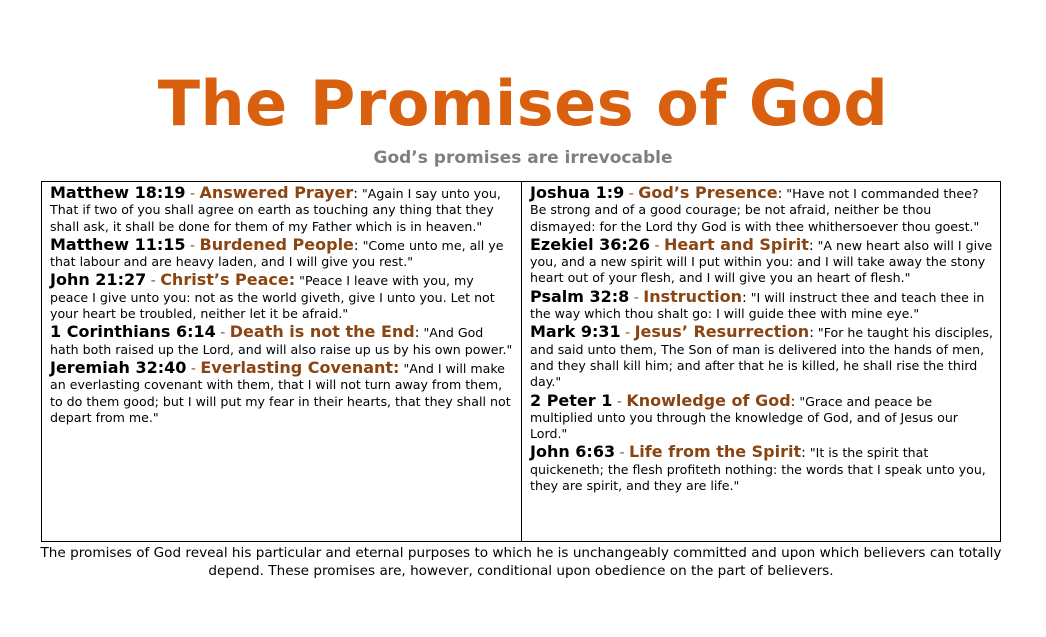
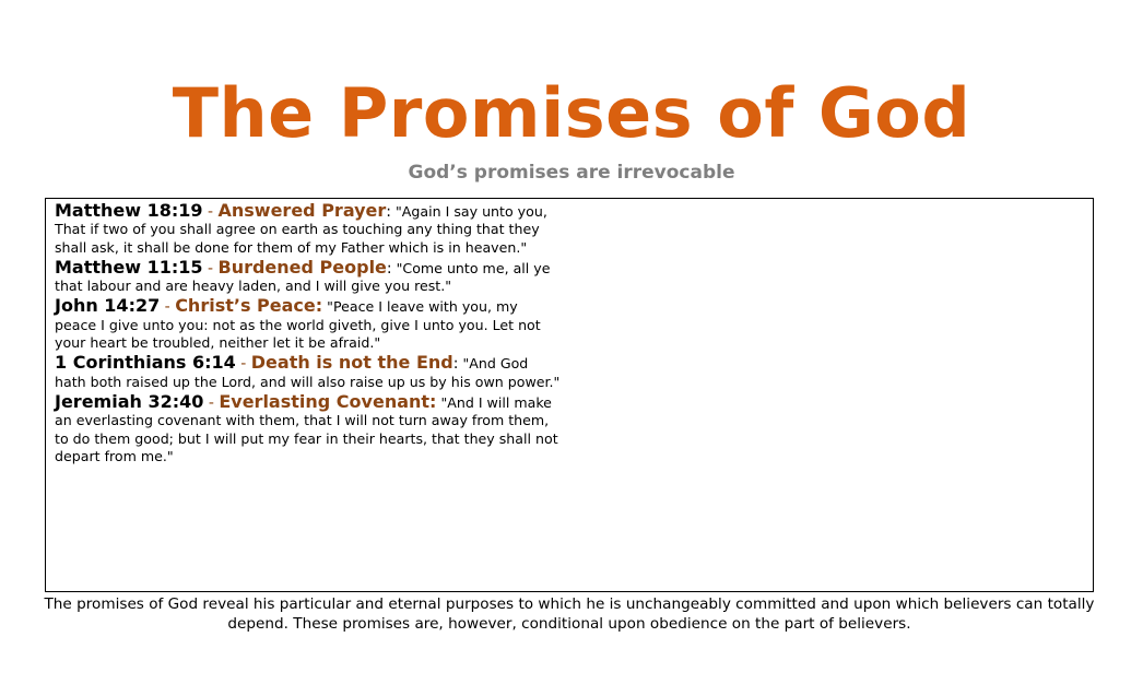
  The Promises of God
  God’s promises are irrevocable
  Matthew 18:19 - Answered Prayer: "Again I say unto you, That if two of you shall agree on earth as touching any thing that they shall ask, it shall be done for them of my Father which is in heaven."
  Matthew 11:15 - Burdened People: "Come unto me, all ye that labour and are heavy laden, and I will give you rest."
- John 21:27 - Christ’s Peace: "Peace I leave with you, my peace I give unto you: not as the world giveth, give I unto you. Let not your heart be troubled, neither let it be afraid."
+ John 14:27 - Christ’s Peace: "Peace I leave with you, my peace I give unto you: not as the world giveth, give I unto you. Let not your heart be troubled, neither let it be afraid."
  1 Corinthians 6:14 - Death is not the End: "And God hath both raised up the Lord, and will also raise up us by his own power."
  Jeremiah 32:40 - Everlasting Covenant: "And I will make an everlasting covenant with them, that I will not turn away from them, to do them good; but I will put my fear in their hearts, that they shall not depart from me."
- Joshua 1:9 - God’s Presence: "Have not I commanded thee? Be strong and of a good courage; be not afraid, neither be thou dismayed: for the Lord thy God is with thee whithersoever thou goest."
- Ezekiel 36:26 - Heart and Spirit: "A new heart also will I give you, and a new spirit will I put within you: and I will take away the stony heart out of your flesh, and I will give you an heart of flesh."
- Psalm 32:8 - Instruction: "I will instruct thee and teach thee in the way which thou shalt go: I will guide thee with mine eye."
- Mark 9:31 - Jesus’ Resurrection: "For he taught his disciples, and said unto them, The Son of man is delivered into the hands of men, and they shall kill him; and after that he is killed, he shall rise the third day."
- 2 Peter 1 - Knowledge of God: "Grace and peace be multiplied unto you through the knowledge of God, and of Jesus our Lord."
- John 6:63 - Life from the Spirit: "It is the spirit that quickeneth; the flesh profiteth nothing: the words that I speak unto you, they are spirit, and they are life."
  The promises of God reveal his particular and eternal purposes to which he is unchangeably committed and upon which believers can totally depend. These promises are, however, conditional upon obedience on the part of believers.
